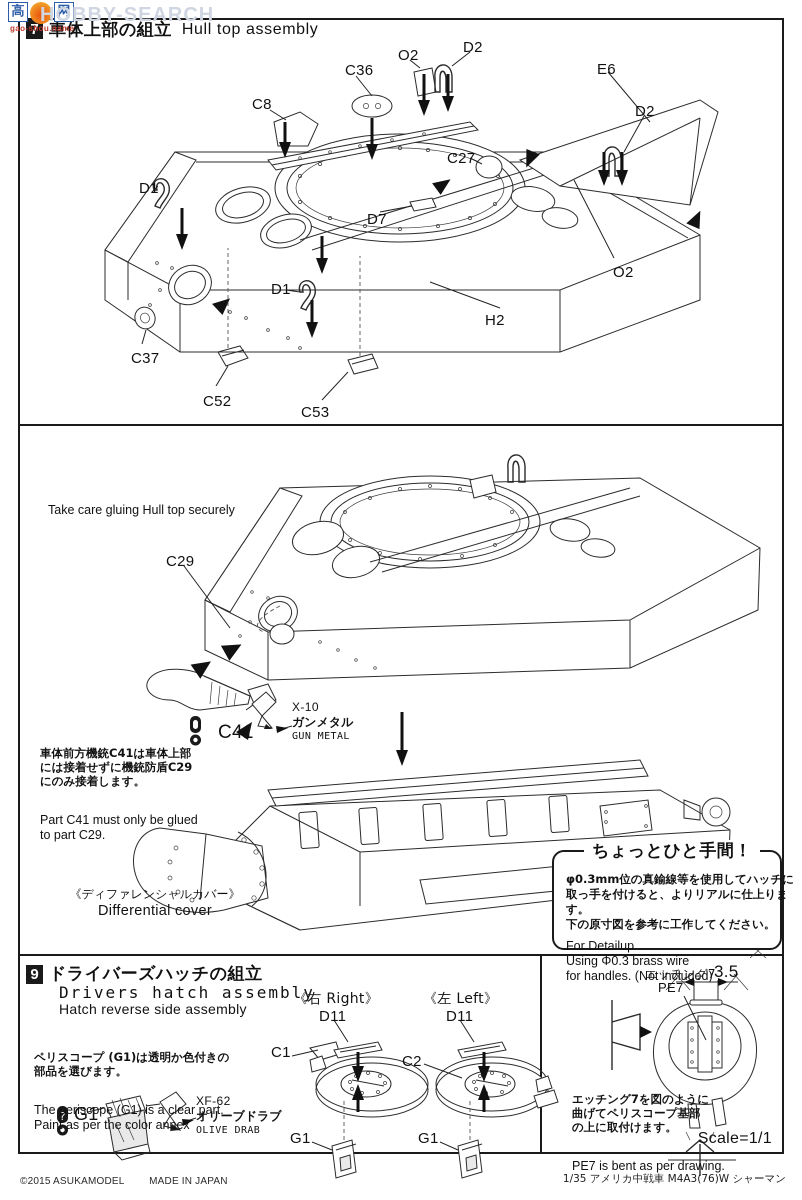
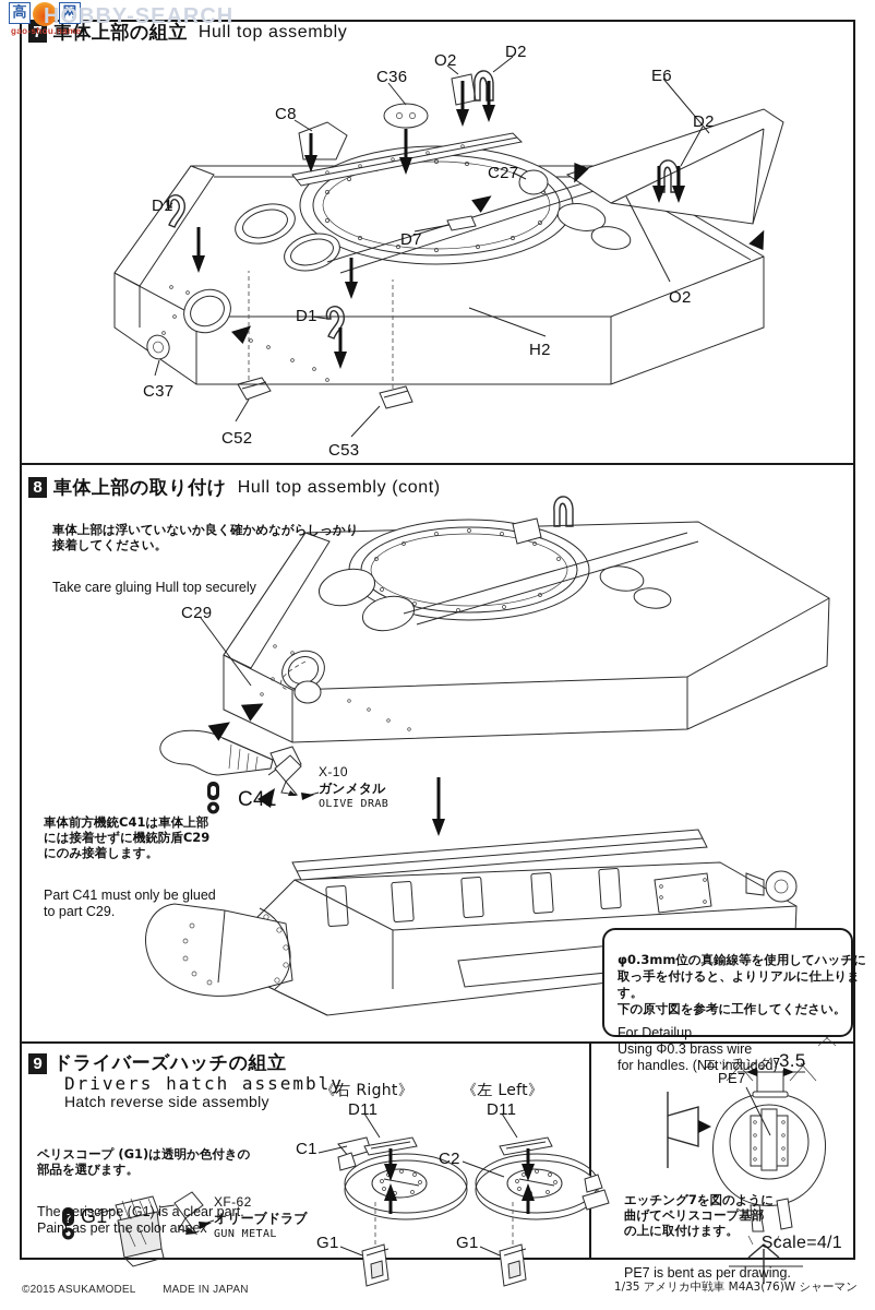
  ?
  高
  网
  HOBBY-SEARCH
  gao-shou.name
  7
  車体上部の組立
  Hull top assembly
  C36
  O2
  D2
  E6
  D2
  C8
  C27
  D1
  D7
  D1
  O2
  H2
  C37
  C52
  C53
+ 8
+ 車体上部の取り付け
+ Hull top assembly (cont)
+ 車体上部は浮いていないか良く確かめながらしっかり
+ 接着してください。
  Take care gluing Hull top securely
  C29
  C41
  X-10
  ガンメタル
- GUN METAL
+ OLIVE DRAB
  車体前方機銃C41は車体上部
  には接着せずに機銃防盾C29
  にのみ接着します。
  Part C41 must only be glued
  to part C29.
- 《ディファレンシャルカバー》
- Differential cover
- ちょっとひと手間！
  φ0.3mm位の真鍮線等を使用してハッチに
  取っ手を付けると、よりリアルに仕上ります。
  下の原寸図を参考に工作してください。
  For Detailup
  Using Φ0.3 brass wire
  for handles. (Not included)
  9
  ドライバーズハッチの組立
  Drivers hatch assembly
  Hatch reverse side assembly
  ペリスコープ (G1)は透明か色付きの
  部品を選びます。
  The periscope (G1) is a clear part.
  Paint as per the color annex
  G1
  XF-62
  オリーブドラブ
- OLIVE DRAB
+ GUN METAL
  《右 Right》
  D11
  C1
  G1
  《左 Left》
  D11
  C2
  G1
  エッチング7
  PE7
  3.5
  エッチング7を図のように
  曲げてペリスコープ基部
  の上に取付けます。
  PE7 is bent as per drawing.
- Scale=1/1
+ Scale=4/1
  ©2015 ASUKAMODEL MADE IN JAPAN
  1/35 アメリカ中戦車 M4A3(76)W シャーマン
